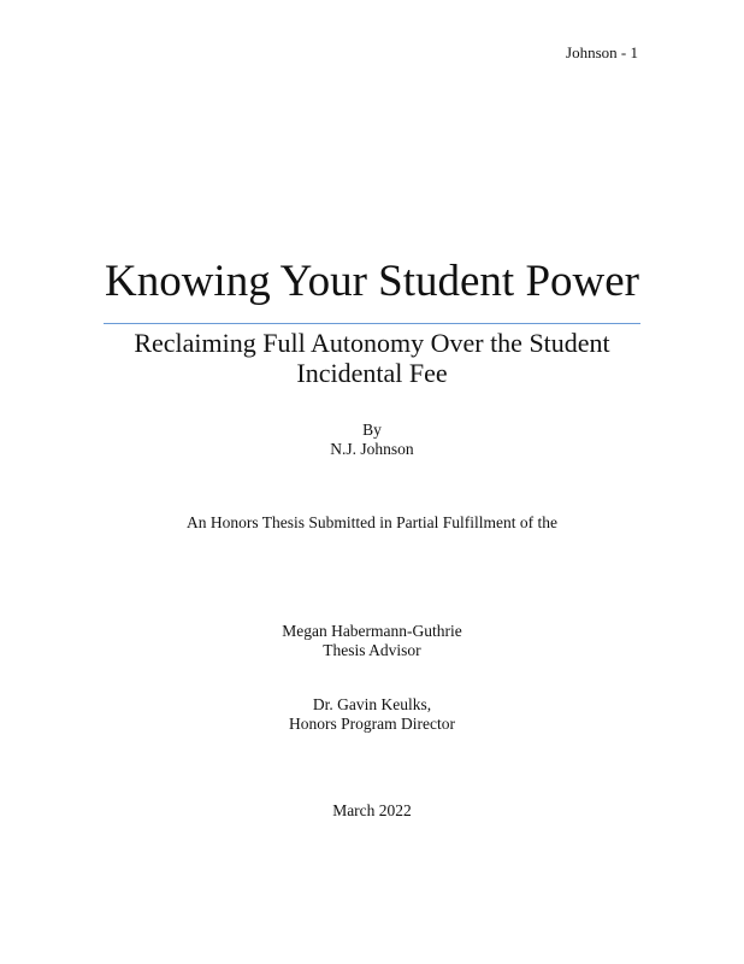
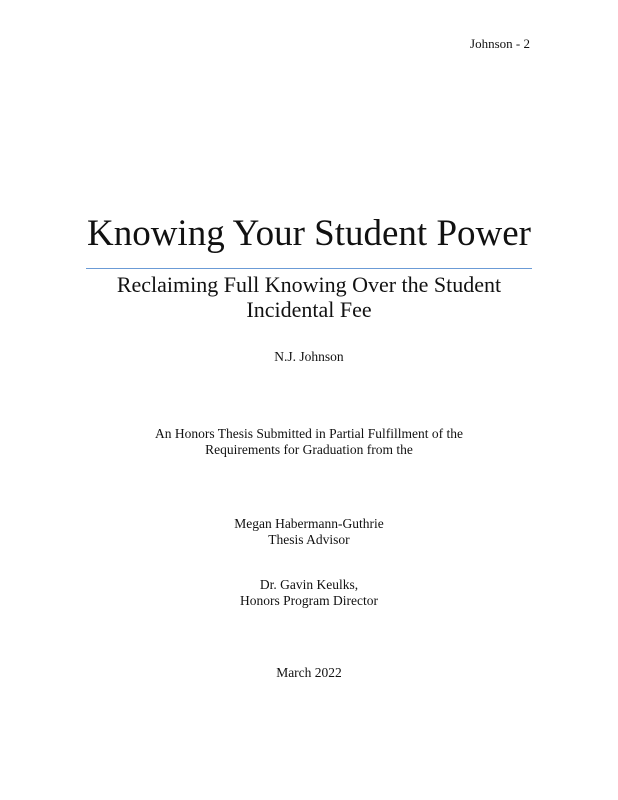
- Johnson - 1
+ Johnson - 2
  Knowing Your Student Power
- Reclaiming Full Autonomy Over the Student
+ Reclaiming Full Knowing Over the Student
  Incidental Fee
- By
  N.J. Johnson
  An Honors Thesis Submitted in Partial Fulfillment of the
+ Requirements for Graduation from the
  Megan Habermann-Guthrie
  Thesis Advisor
  Dr. Gavin Keulks,
  Honors Program Director
  March 2022
